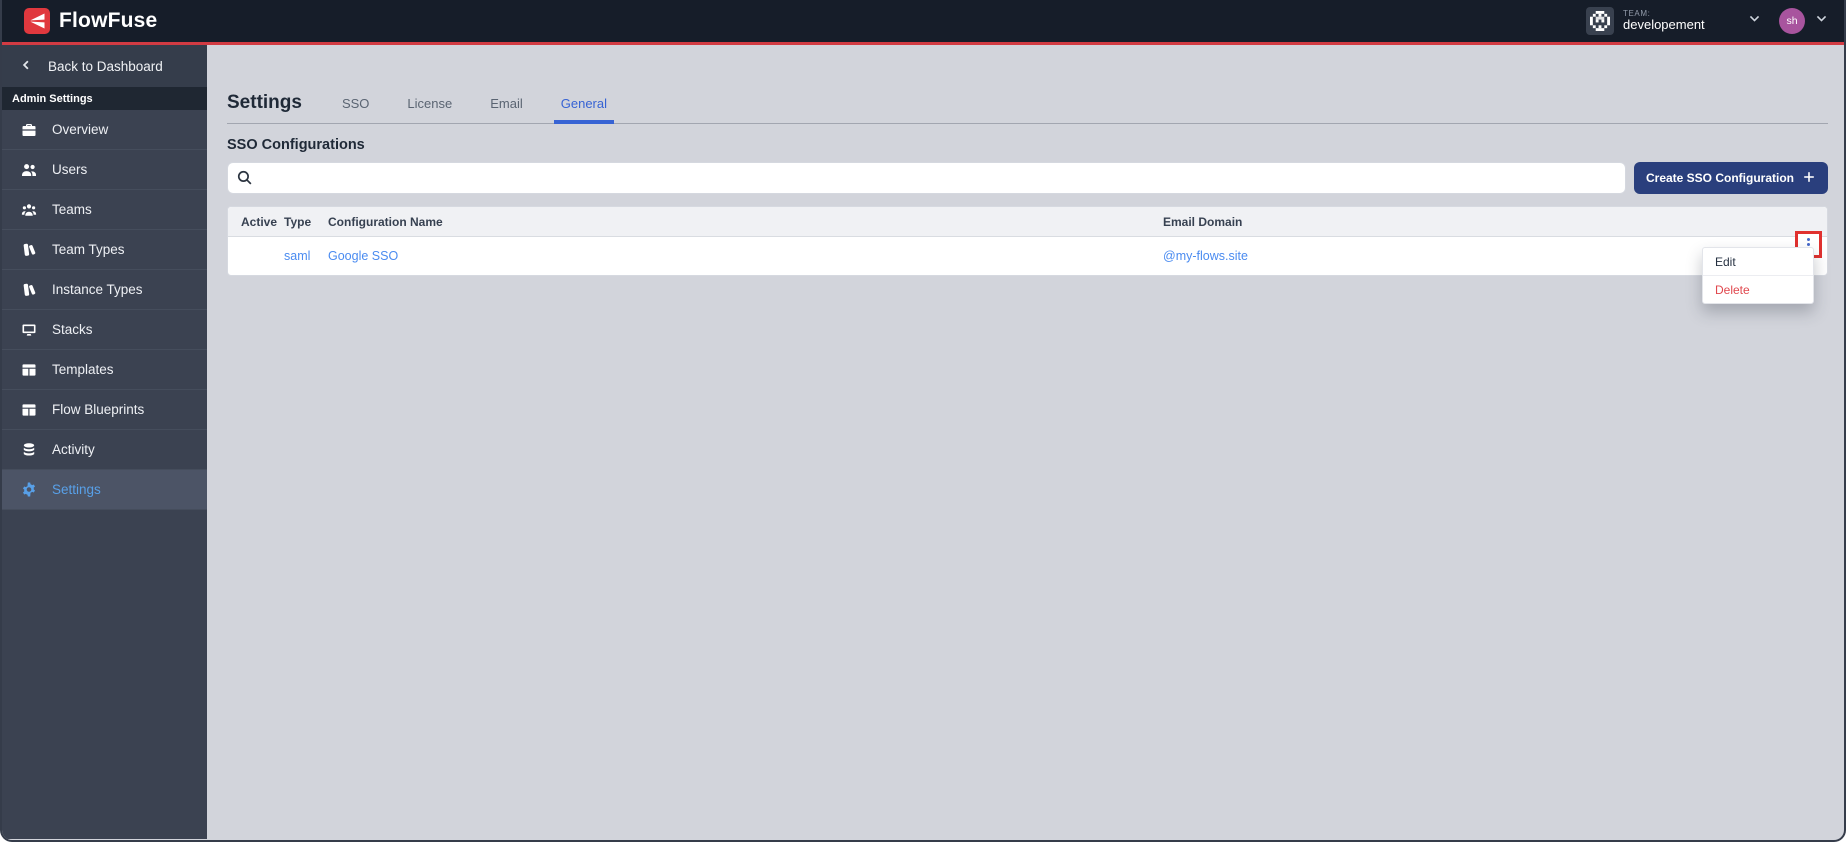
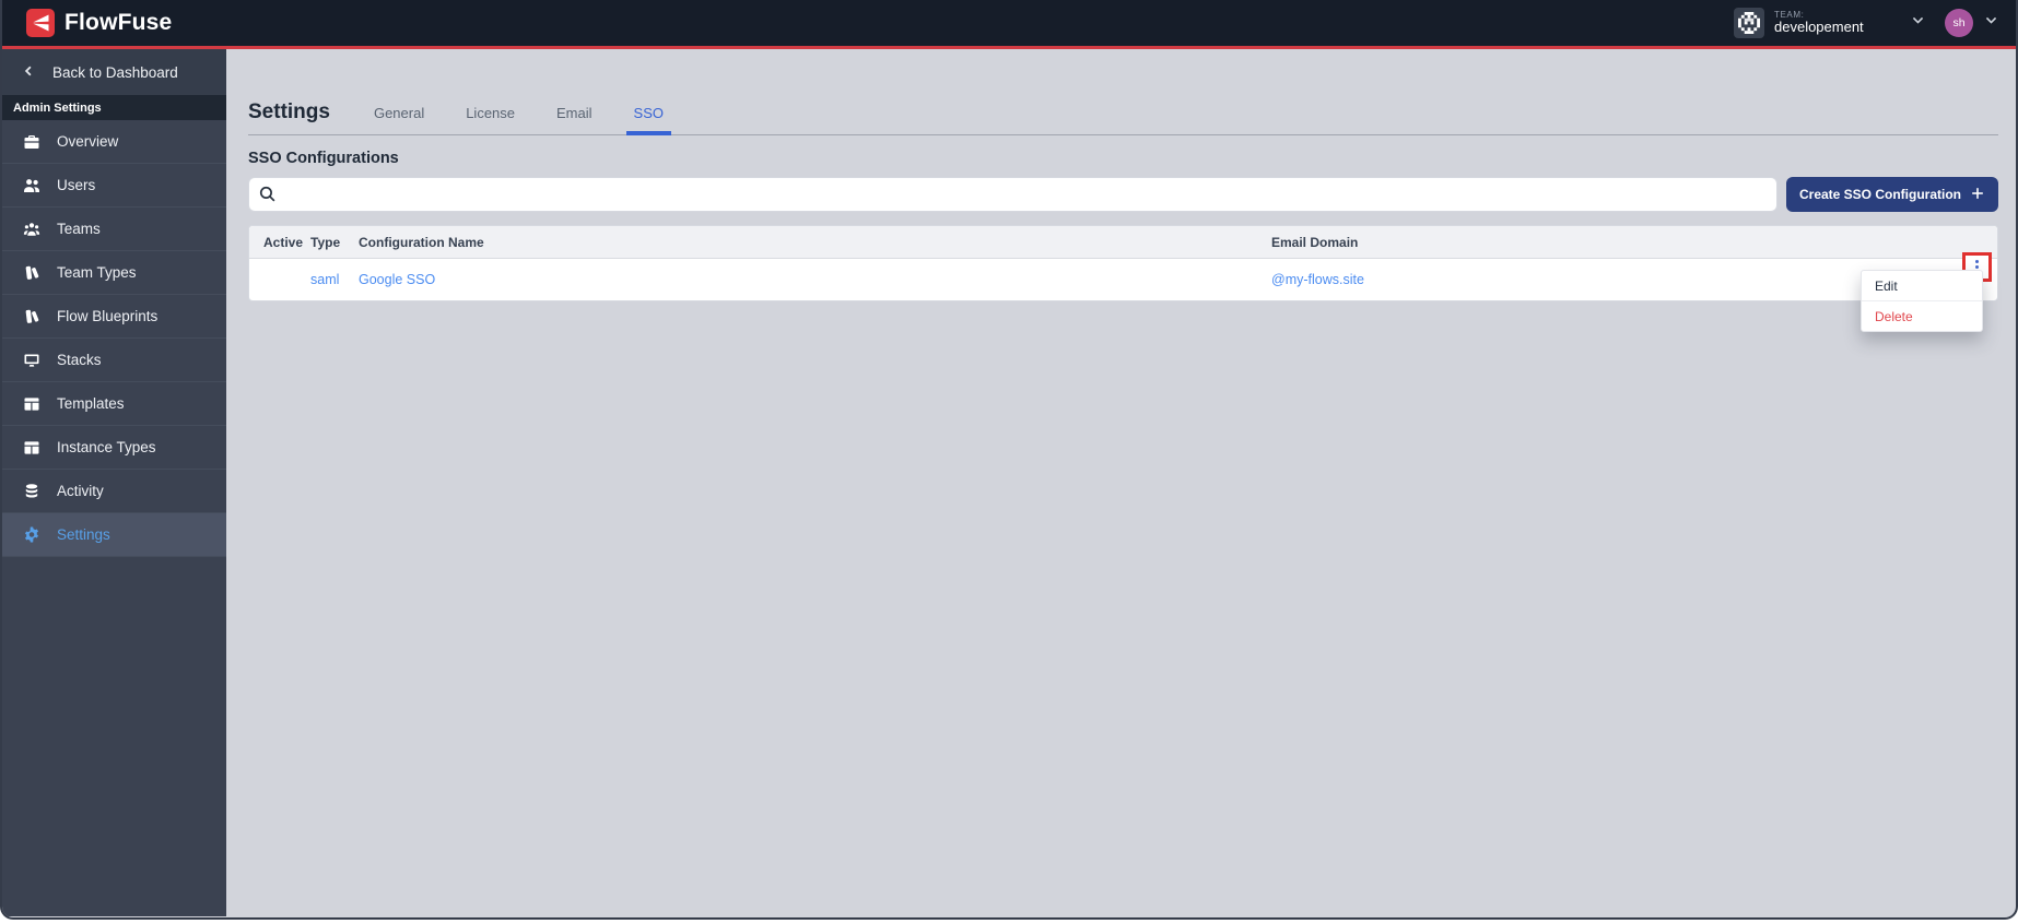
  FlowFuse
  TEAM:
  developement
  sh
  Back to Dashboard
  Admin Settings
  Overview
  Users
  Teams
  Team Types
- Instance Types
+ Flow Blueprints
  Stacks
  Templates
- Flow Blueprints
+ Instance Types
  Activity
  Settings
  Settings
- SSO
+ General
  License
  Email
- General
+ SSO
  SSO Configurations
  Create SSO Configuration
  Active
  Type
  Configuration Name
  Email Domain
  saml
  Google SSO
  @my-flows.site
  Edit
  Delete
